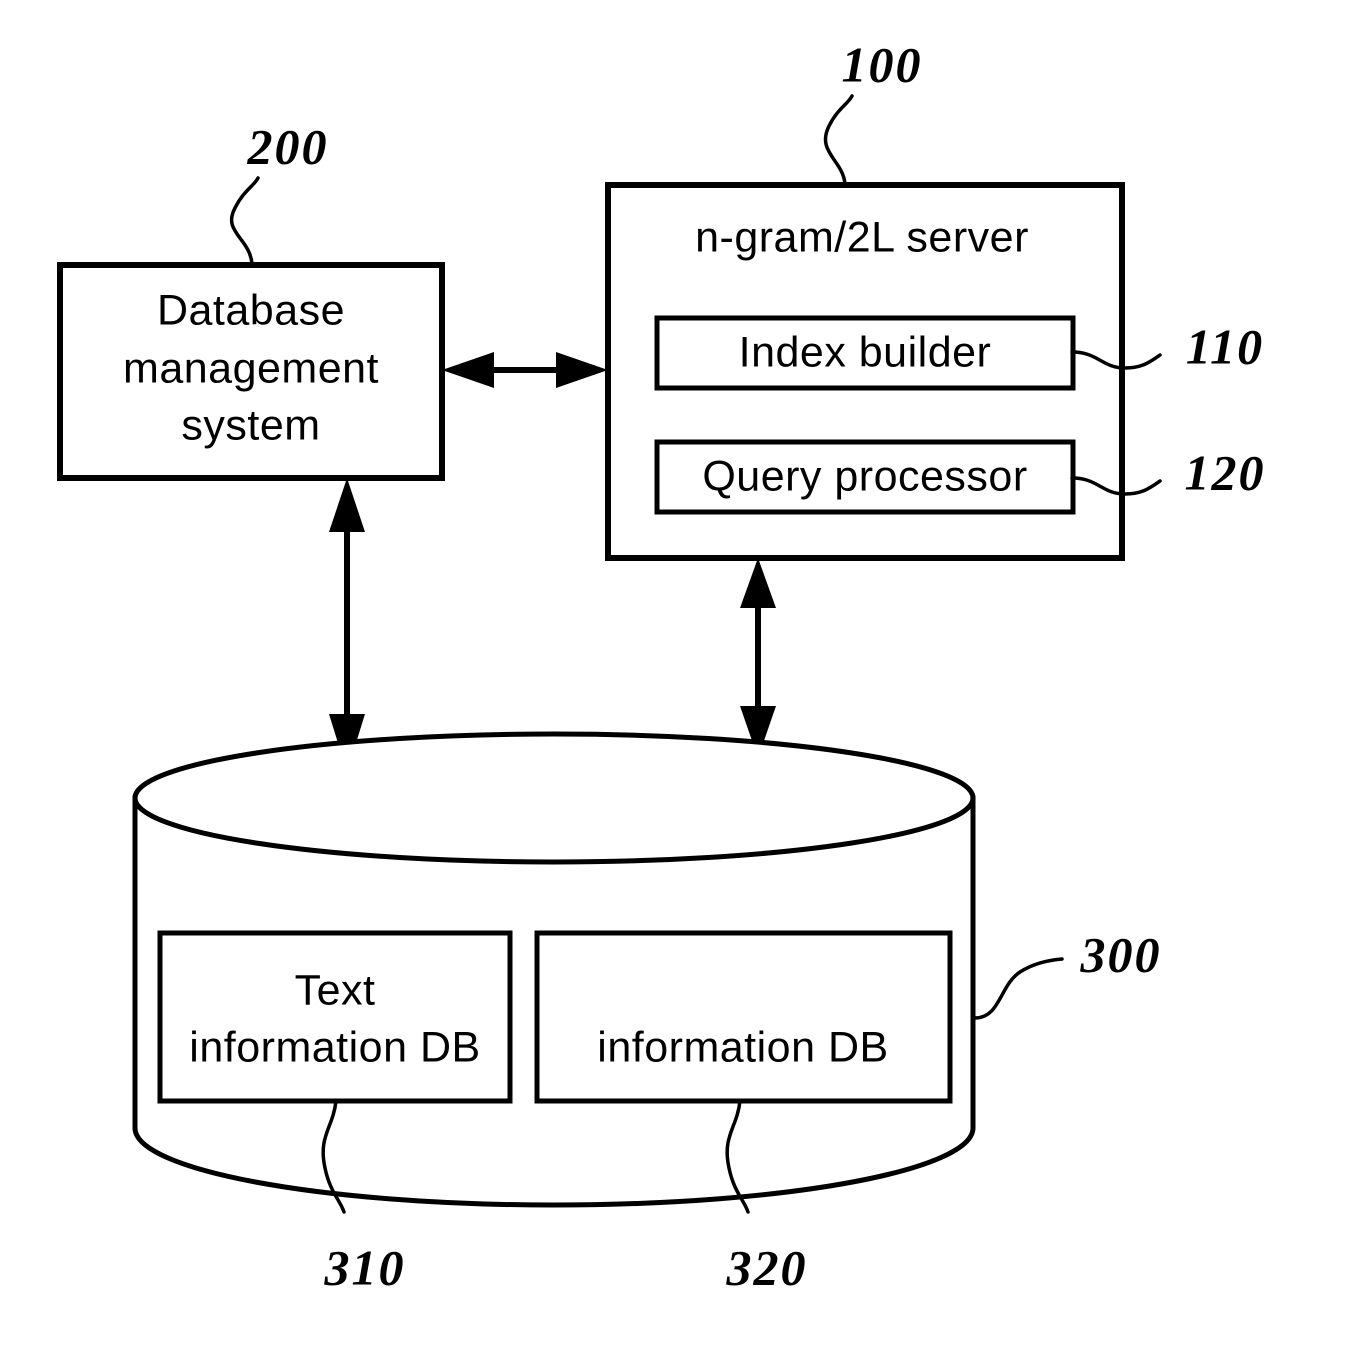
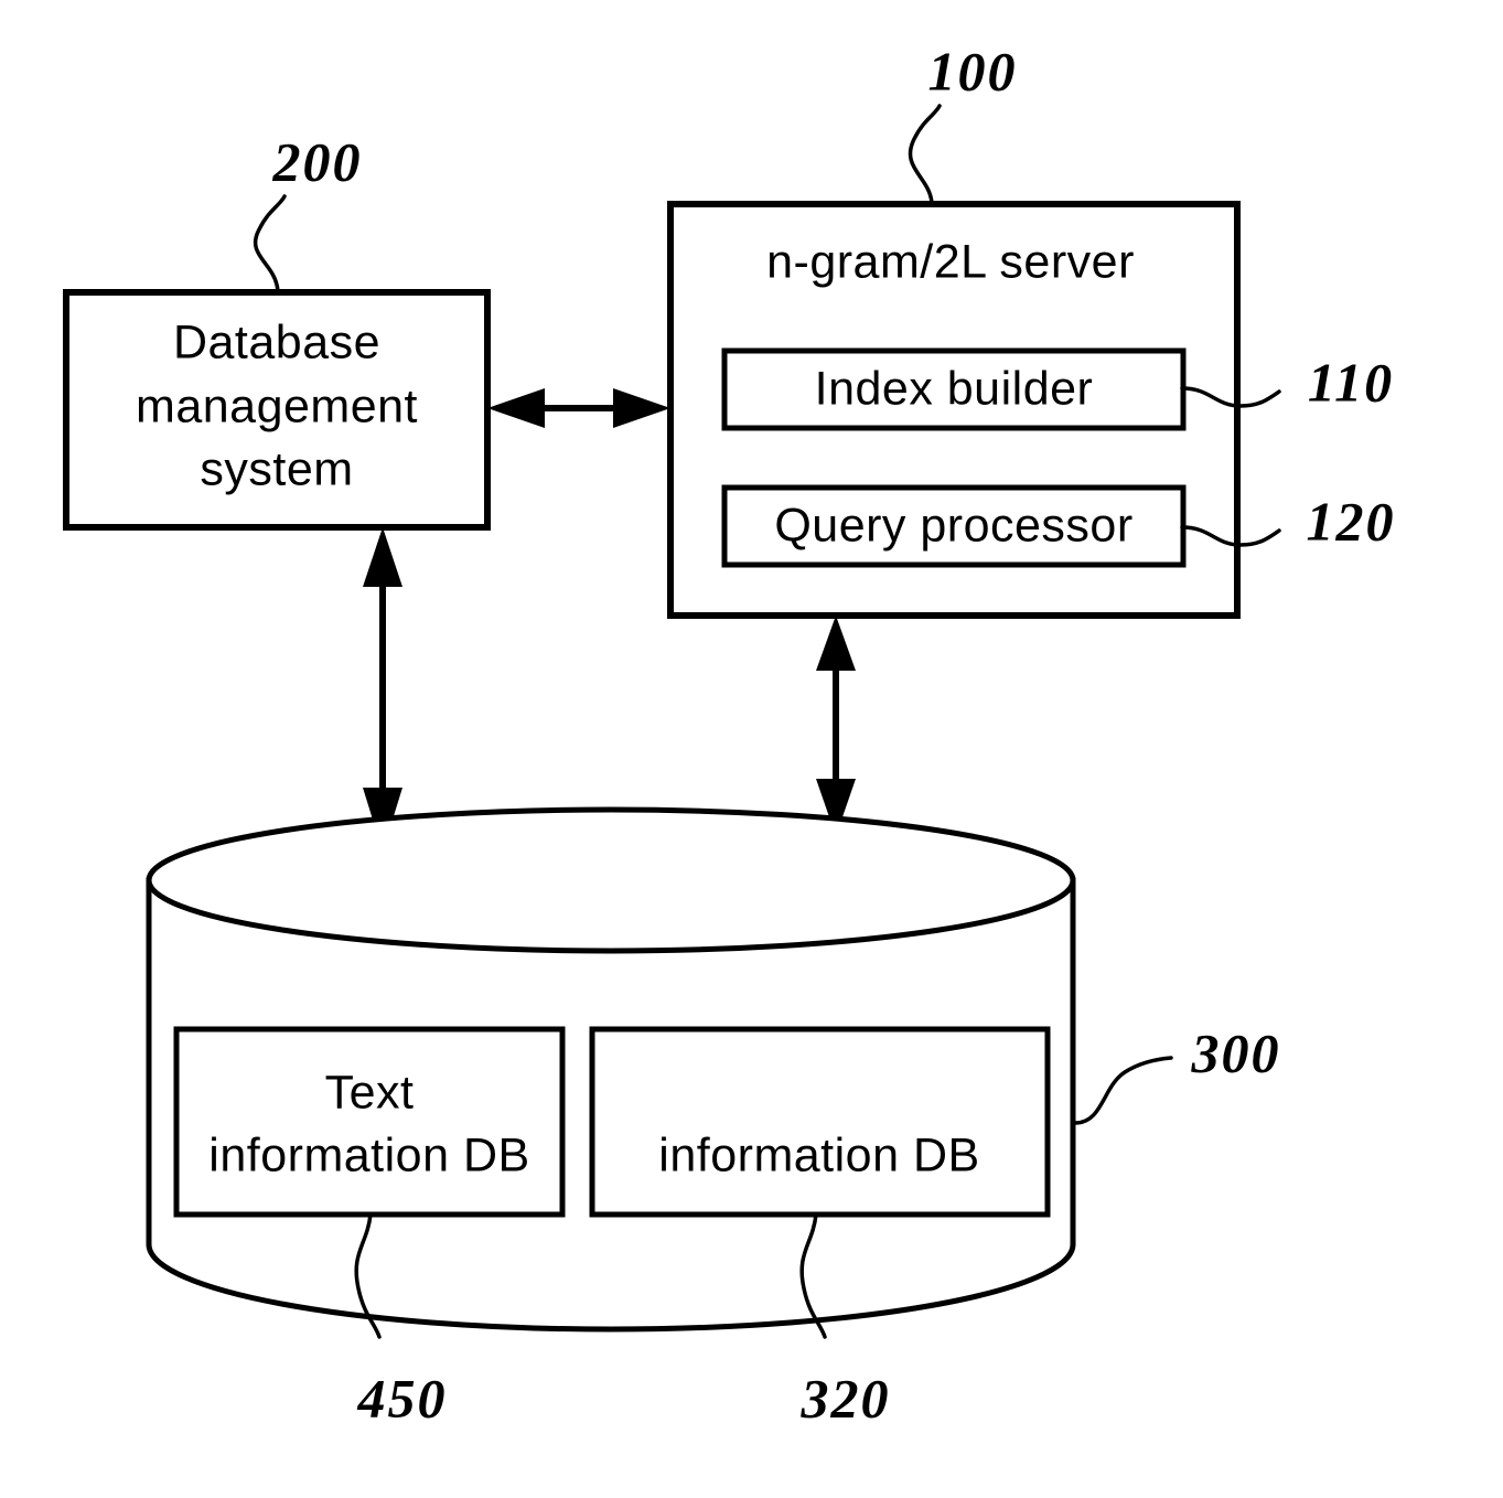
  Database
  management
  system
  200
  n-gram/2L server
  Index builder
  Query processor
  100
  110
  120
  Text
  information DB
  information DB
  300
- 310
+ 450
  320
